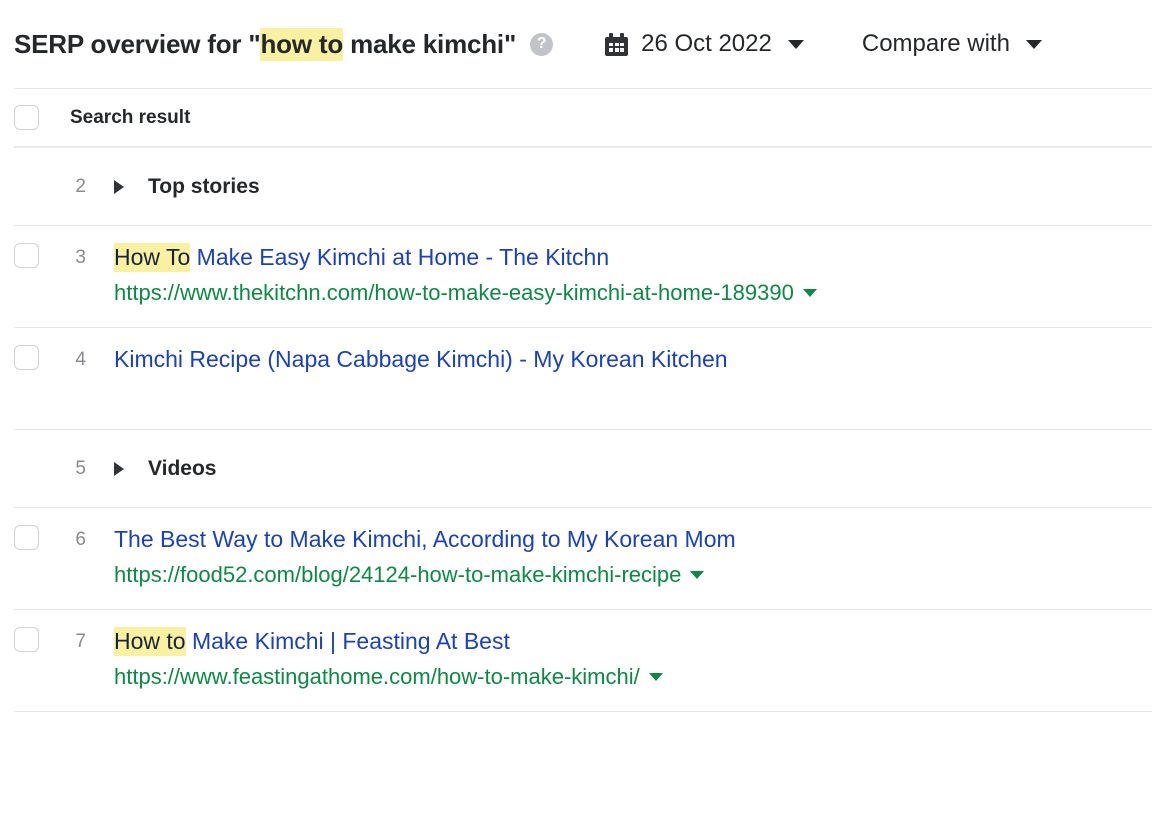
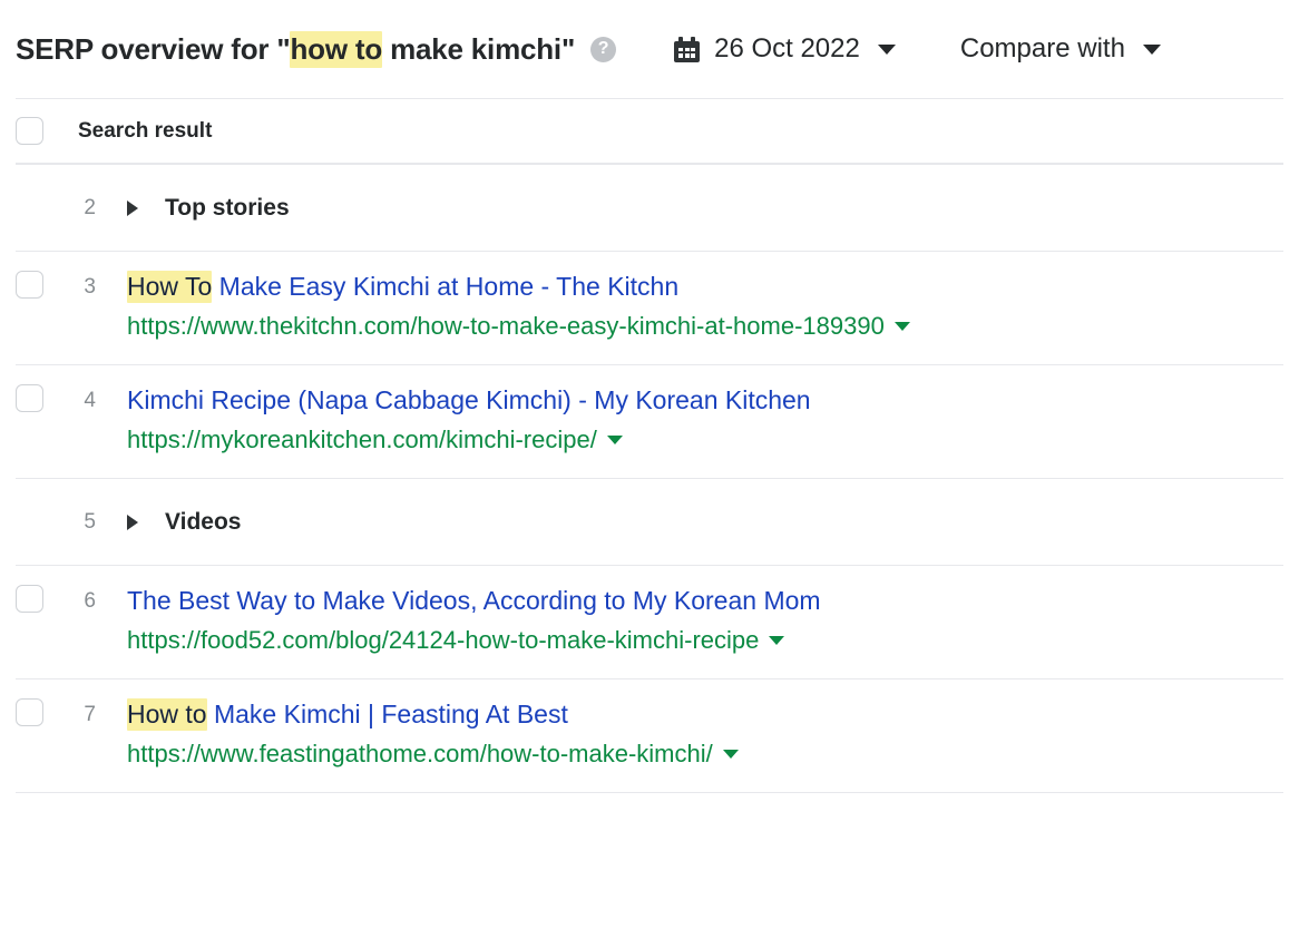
  SERP overview for "how to make kimchi"
  ?
  26 Oct 2022
  Compare with
  Search result
  2
  Top stories
  3
  How To Make Easy Kimchi at Home - The Kitchn
  https://www.thekitchn.com/how-to-make-easy-kimchi-at-home-189390
  4
  Kimchi Recipe (Napa Cabbage Kimchi) - My Korean Kitchen
+ https://mykoreankitchen.com/kimchi-recipe/
  5
  Videos
  6
- The Best Way to Make Kimchi, According to My Korean Mom
+ The Best Way to Make Videos, According to My Korean Mom
  https://food52.com/blog/24124-how-to-make-kimchi-recipe
  7
  How to Make Kimchi | Feasting At Best
  https://www.feastingathome.com/how-to-make-kimchi/
